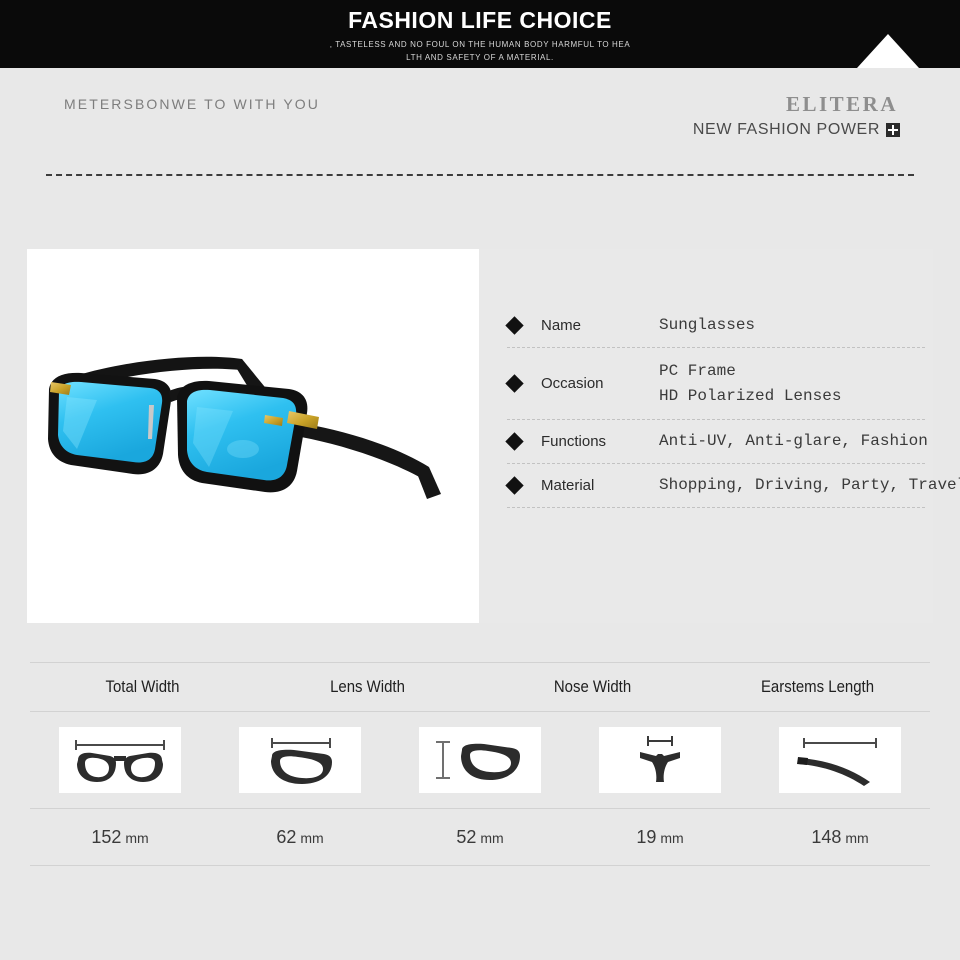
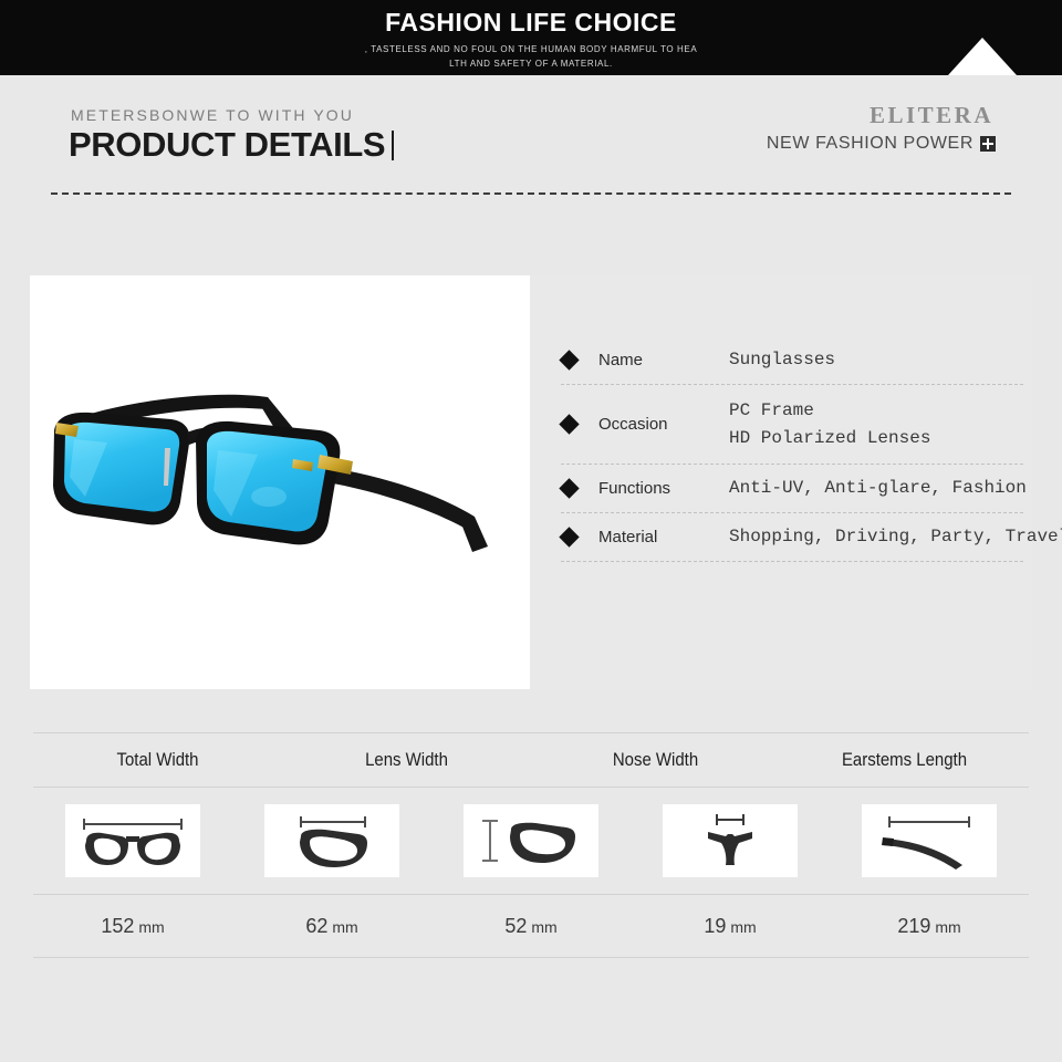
  FASHION LIFE CHOICE
  , TASTELESS AND NO FOUL ON THE HUMAN BODY HARMFUL TO HEA
  LTH AND SAFETY OF A MATERIAL.
  METERSBONWE TO WITH YOU
+ PRODUCT DETAILS
  ELITERA
  NEW FASHION POWER
  Name
  Sunglasses
  Occasion
  PC Frame
  HD Polarized Lenses
  Functions
  Anti-UV, Anti-glare, Fashion
  Material
  Shopping, Driving, Party, Trave
  Total Width
  Lens Width
  Nose Width
  Earstems Length
  152 mm
  62 mm
  52 mm
  19 mm
- 148 mm
+ 219 mm
